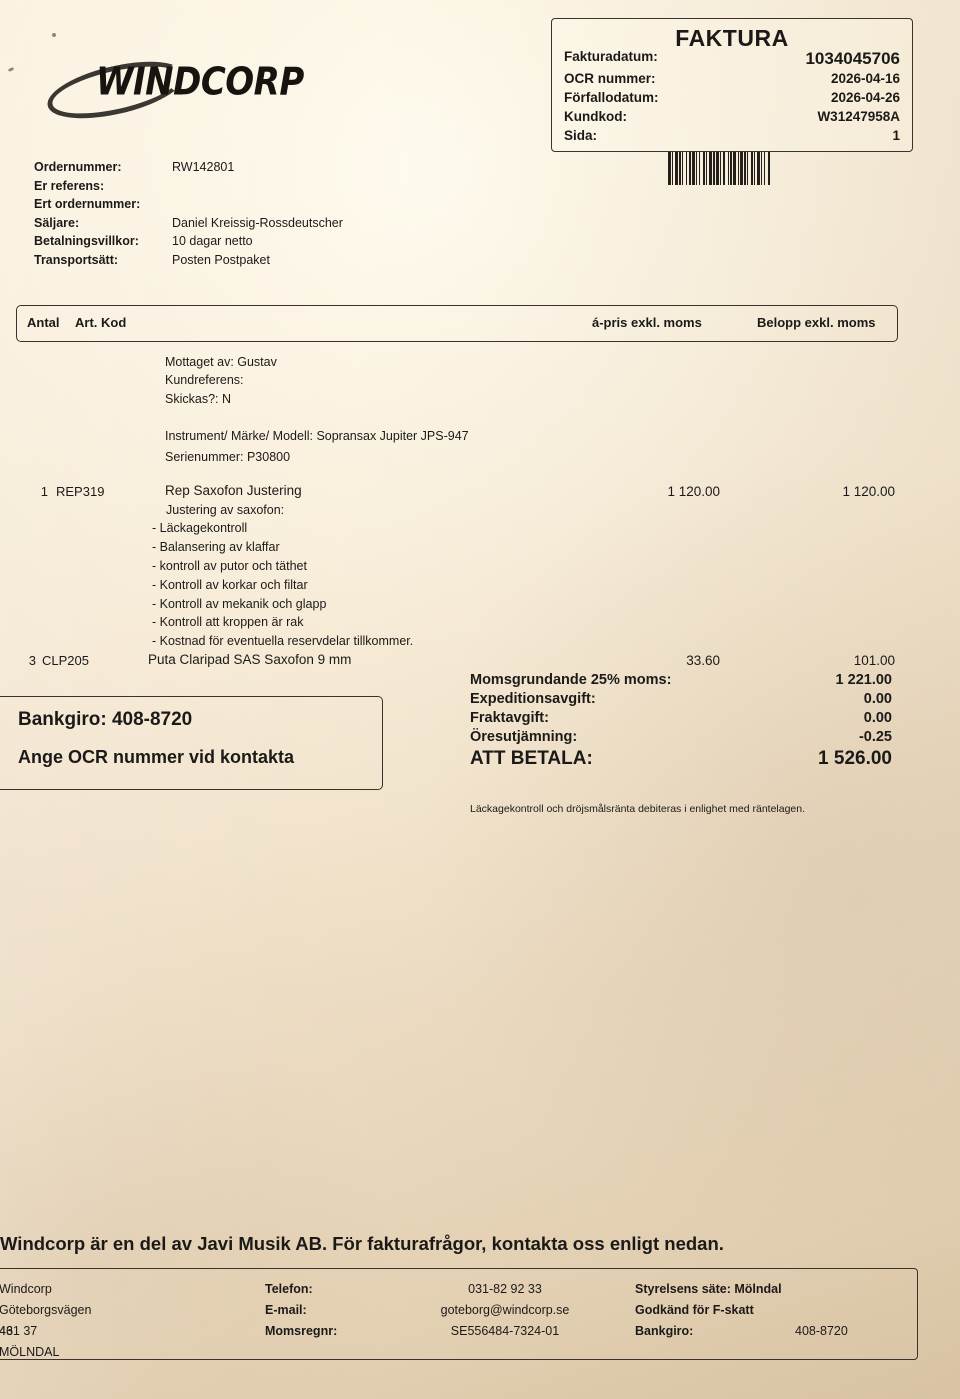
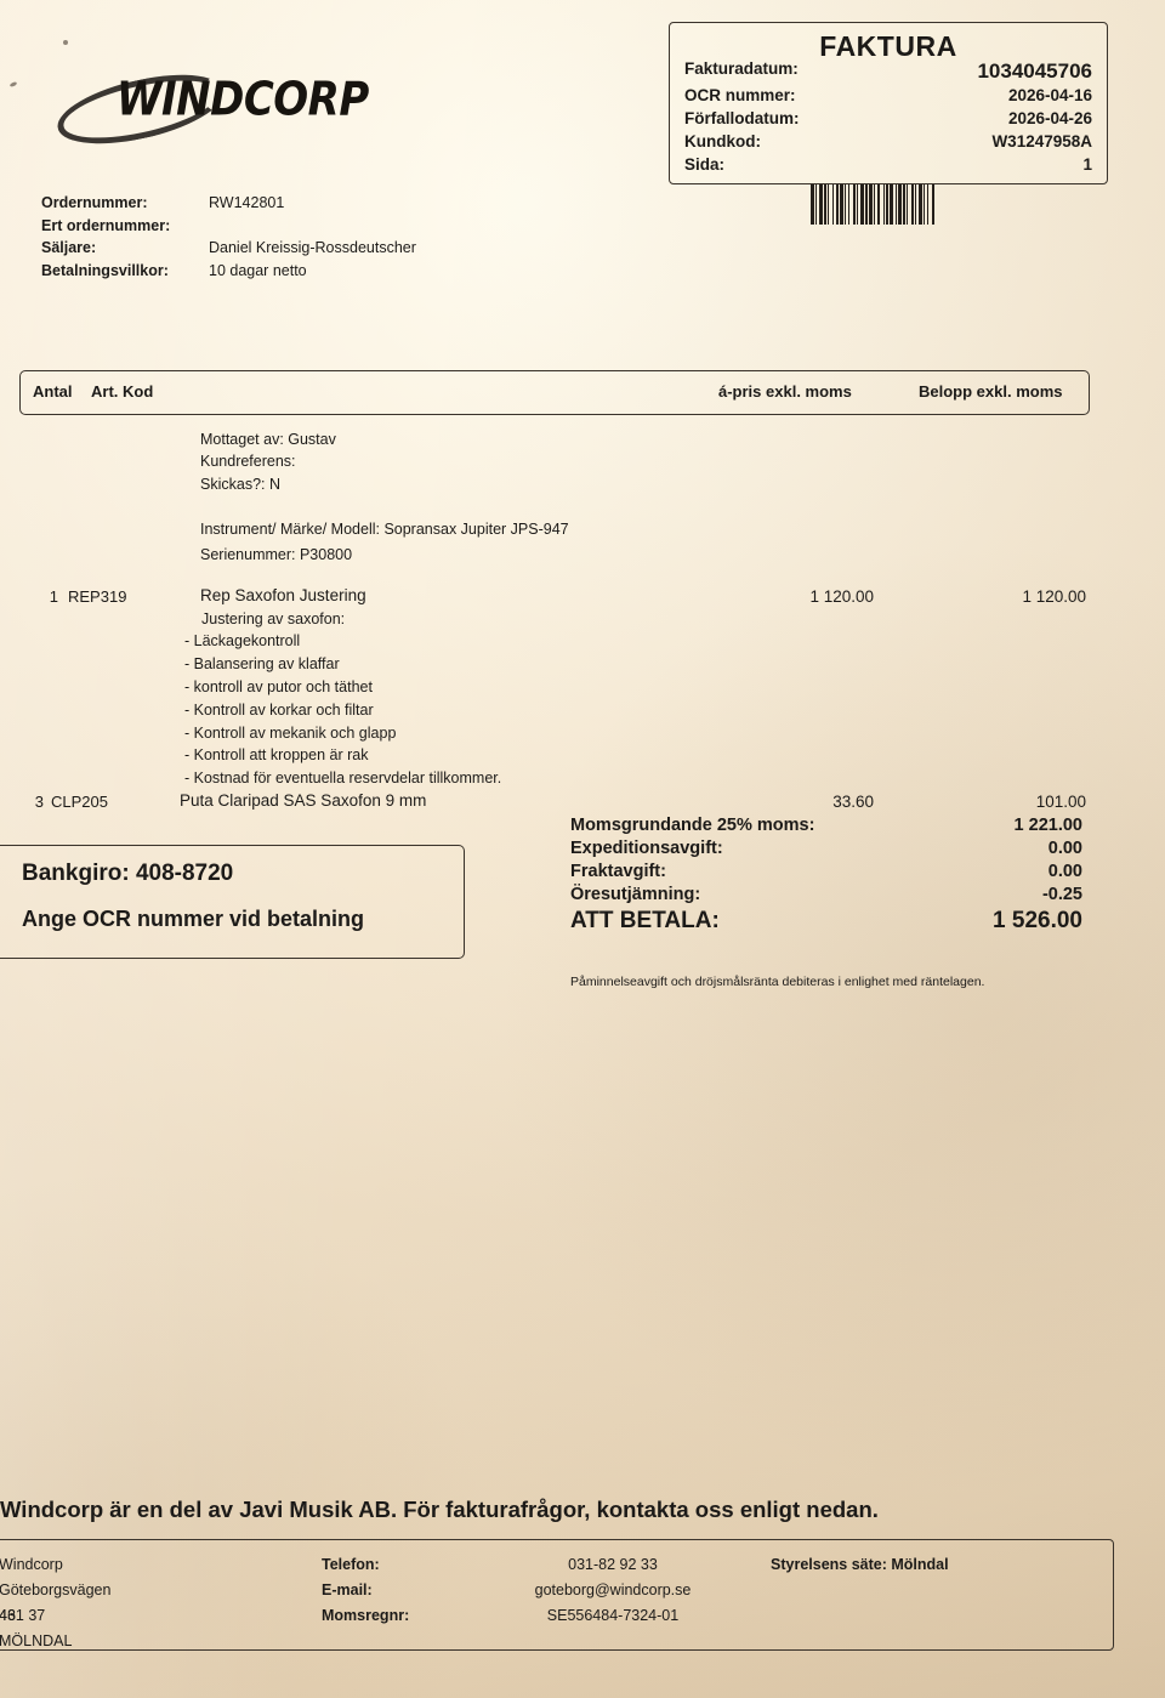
  WINDCORP
  FAKTURA
  Fakturadatum:
  1034045706
  OCR nummer:
  2026-04-16
  Förfallodatum:
  2026-04-26
  Kundkod:
  W31247958A
  Sida:
  1
  Ordernummer:
  RW142801
- Er referens:
  Ert ordernummer:
  Säljare:
  Daniel Kreissig-Rossdeutscher
  Betalningsvillkor:
  10 dagar netto
- Transportsätt:
- Posten Postpaket
  Antal
  Art. Kod
  á-pris exkl. moms
  Belopp exkl. moms
  Mottaget av: Gustav
  Kundreferens:
  Skickas?: N
  Instrument/ Märke/ Modell: Sopransax Jupiter JPS-947
  Serienummer: P30800
  1
  REP319
  Rep Saxofon Justering
  1 120.00
  1 120.00
  Justering av saxofon:
  - Läckagekontroll
  - Balansering av klaffar
  - kontroll av putor och täthet
  - Kontroll av korkar och filtar
  - Kontroll av mekanik och glapp
  - Kontroll att kroppen är rak
  - Kostnad för eventuella reservdelar tillkommer.
  3
  CLP205
  Puta Claripad SAS Saxofon 9 mm
  33.60
  101.00
  Momsgrundande 25% moms:
  1 221.00
  Expeditionsavgift:
  0.00
  Fraktavgift:
  0.00
  Öresutjämning:
  -0.25
  ATT BETALA:
  1 526.00
- Läckagekontroll och dröjsmålsränta debiteras i enlighet med räntelagen.
+ Påminnelseavgift och dröjsmålsränta debiteras i enlighet med räntelagen.
  Bankgiro: 408-8720
- Ange OCR nummer vid kontakta
+ Ange OCR nummer vid betalning
  Windcorp är en del av Javi Musik AB. För fakturafrågor, kontakta oss enligt nedan.
  Windcorp
  Göteborgsvägen 46
  431 37 MÖLNDAL
  Telefon:
  031-82 92 33
  E-mail:
  goteborg@windcorp.se
  Momsregnr:
  SE556484-7324-01
  Styrelsens säte: Mölndal
- Godkänd för F-skatt
- Bankgiro:
- 408-8720
